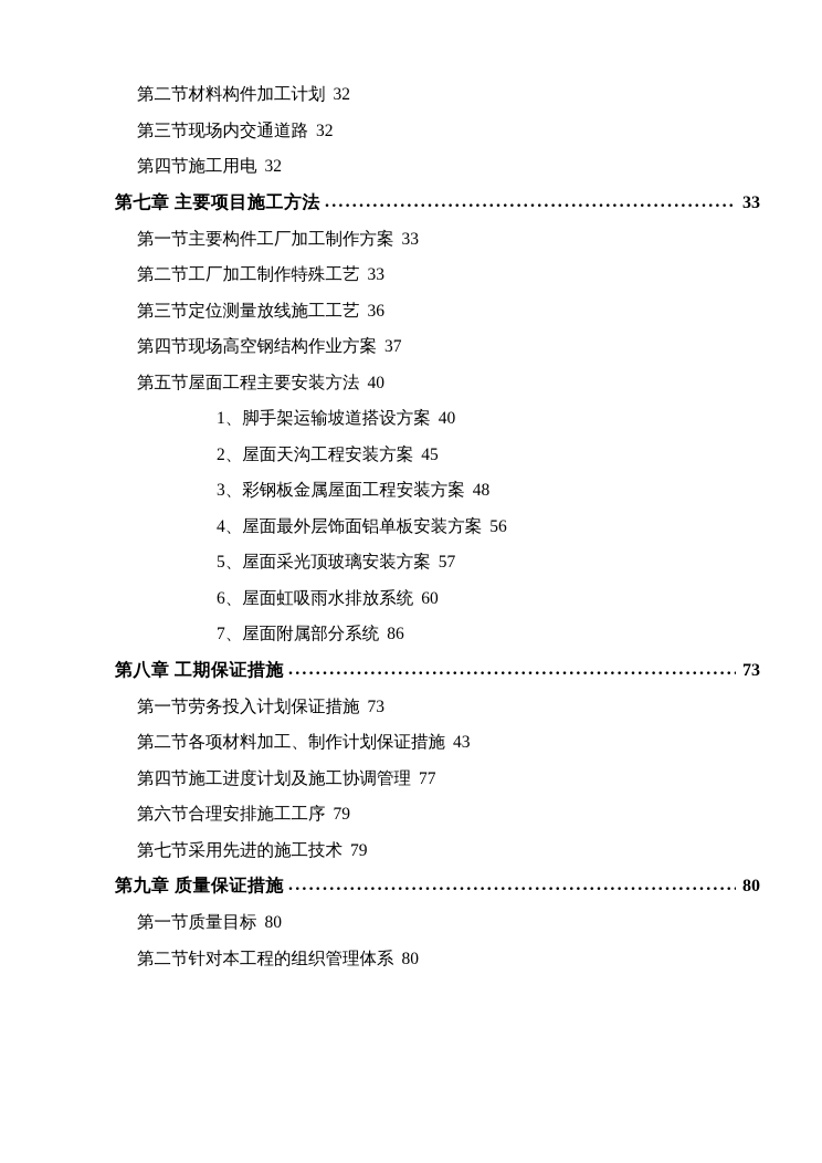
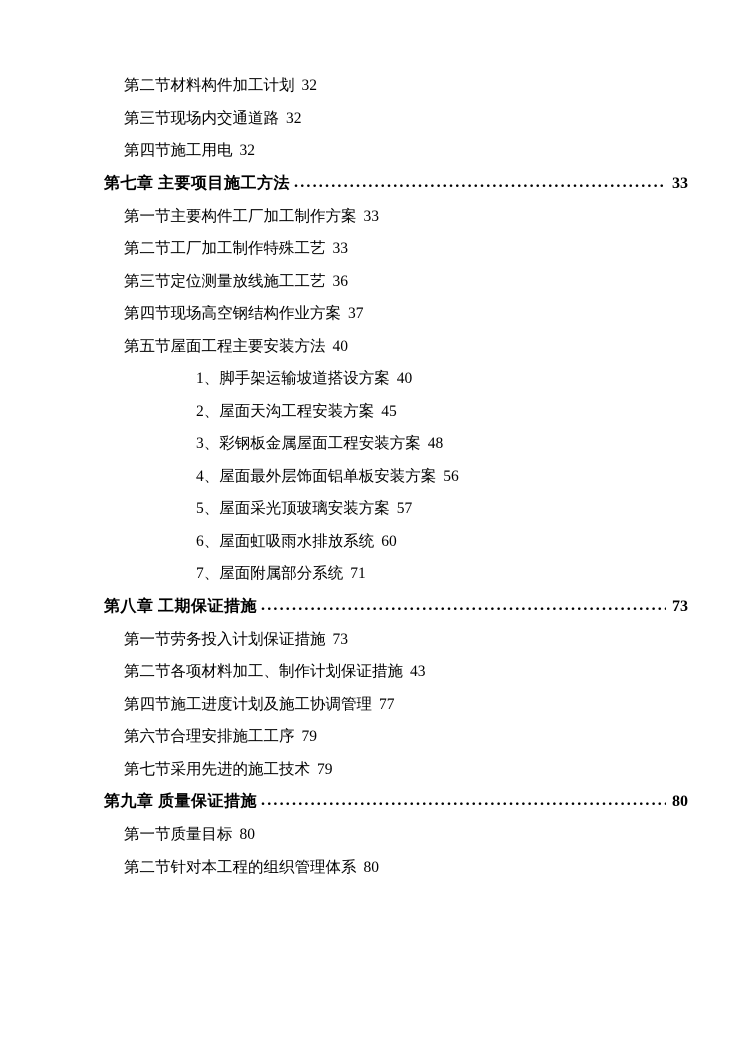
  第二节材料构件加工计划
  32
  第三节现场内交通道路
  32
  第四节施工用电
  32
  第七章 主要项目施工方法
  33
  第一节主要构件工厂加工制作方案
  33
  第二节工厂加工制作特殊工艺
  33
  第三节定位测量放线施工工艺
  36
  第四节现场高空钢结构作业方案
  37
  第五节屋面工程主要安装方法
  40
  1、脚手架运输坡道搭设方案
  40
  2、屋面天沟工程安装方案
  45
  3、彩钢板金属屋面工程安装方案
  48
  4、屋面最外层饰面铝单板安装方案
  56
  5、屋面采光顶玻璃安装方案
  57
  6、屋面虹吸雨水排放系统
  60
  7、屋面附属部分系统
- 86
+ 71
  第八章 工期保证措施
  73
  第一节劳务投入计划保证措施
  73
  第二节各项材料加工、制作计划保证措施
  43
  第四节施工进度计划及施工协调管理
  77
  第六节合理安排施工工序
  79
  第七节采用先进的施工技术
  79
  第九章 质量保证措施
  80
  第一节质量目标
  80
  第二节针对本工程的组织管理体系
  80
